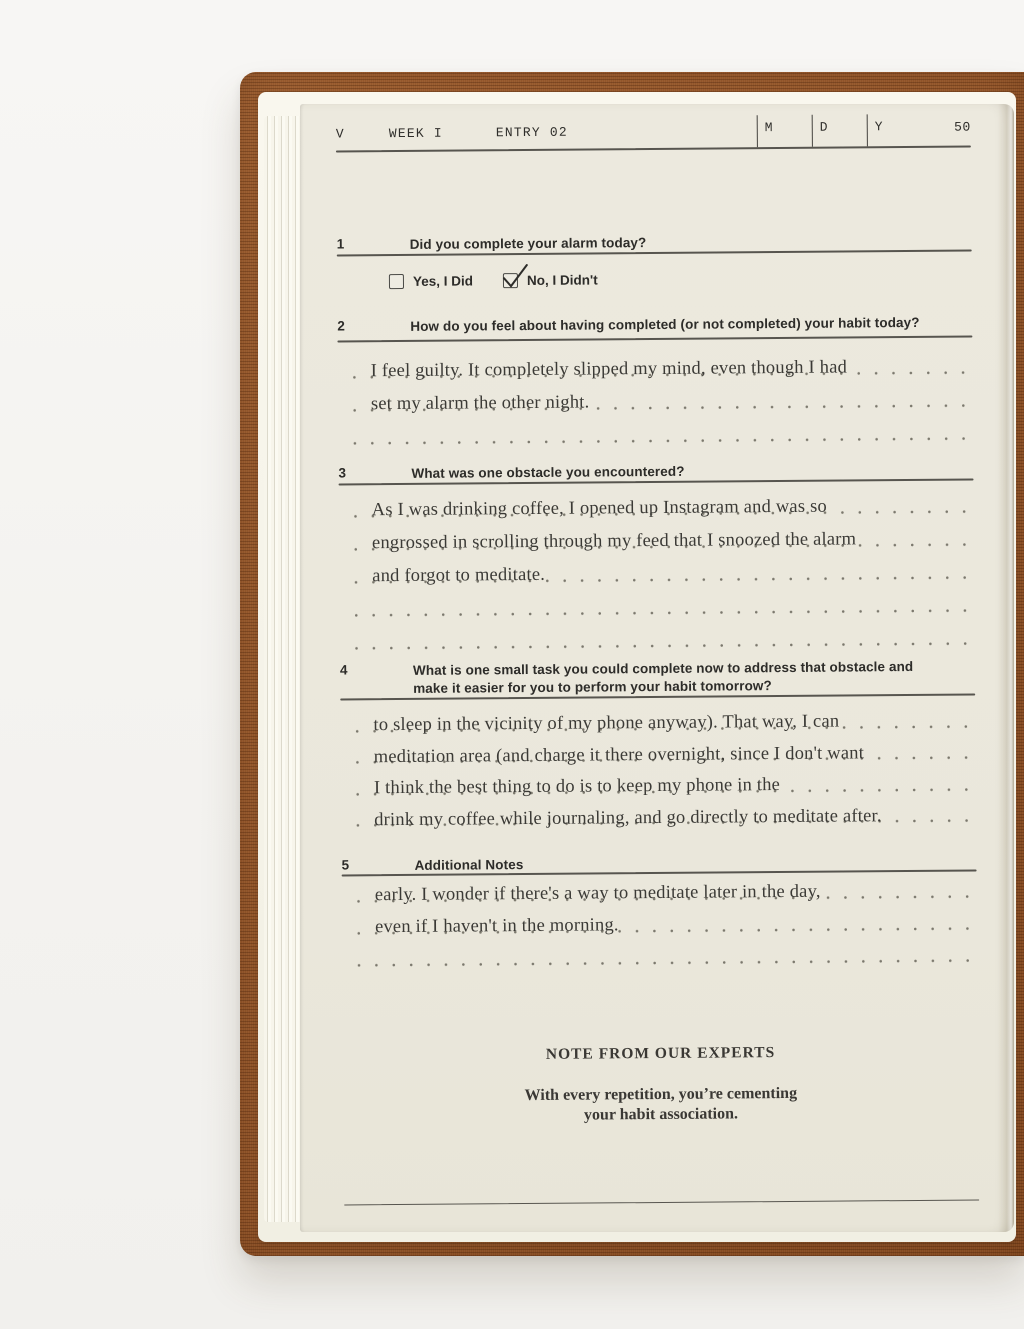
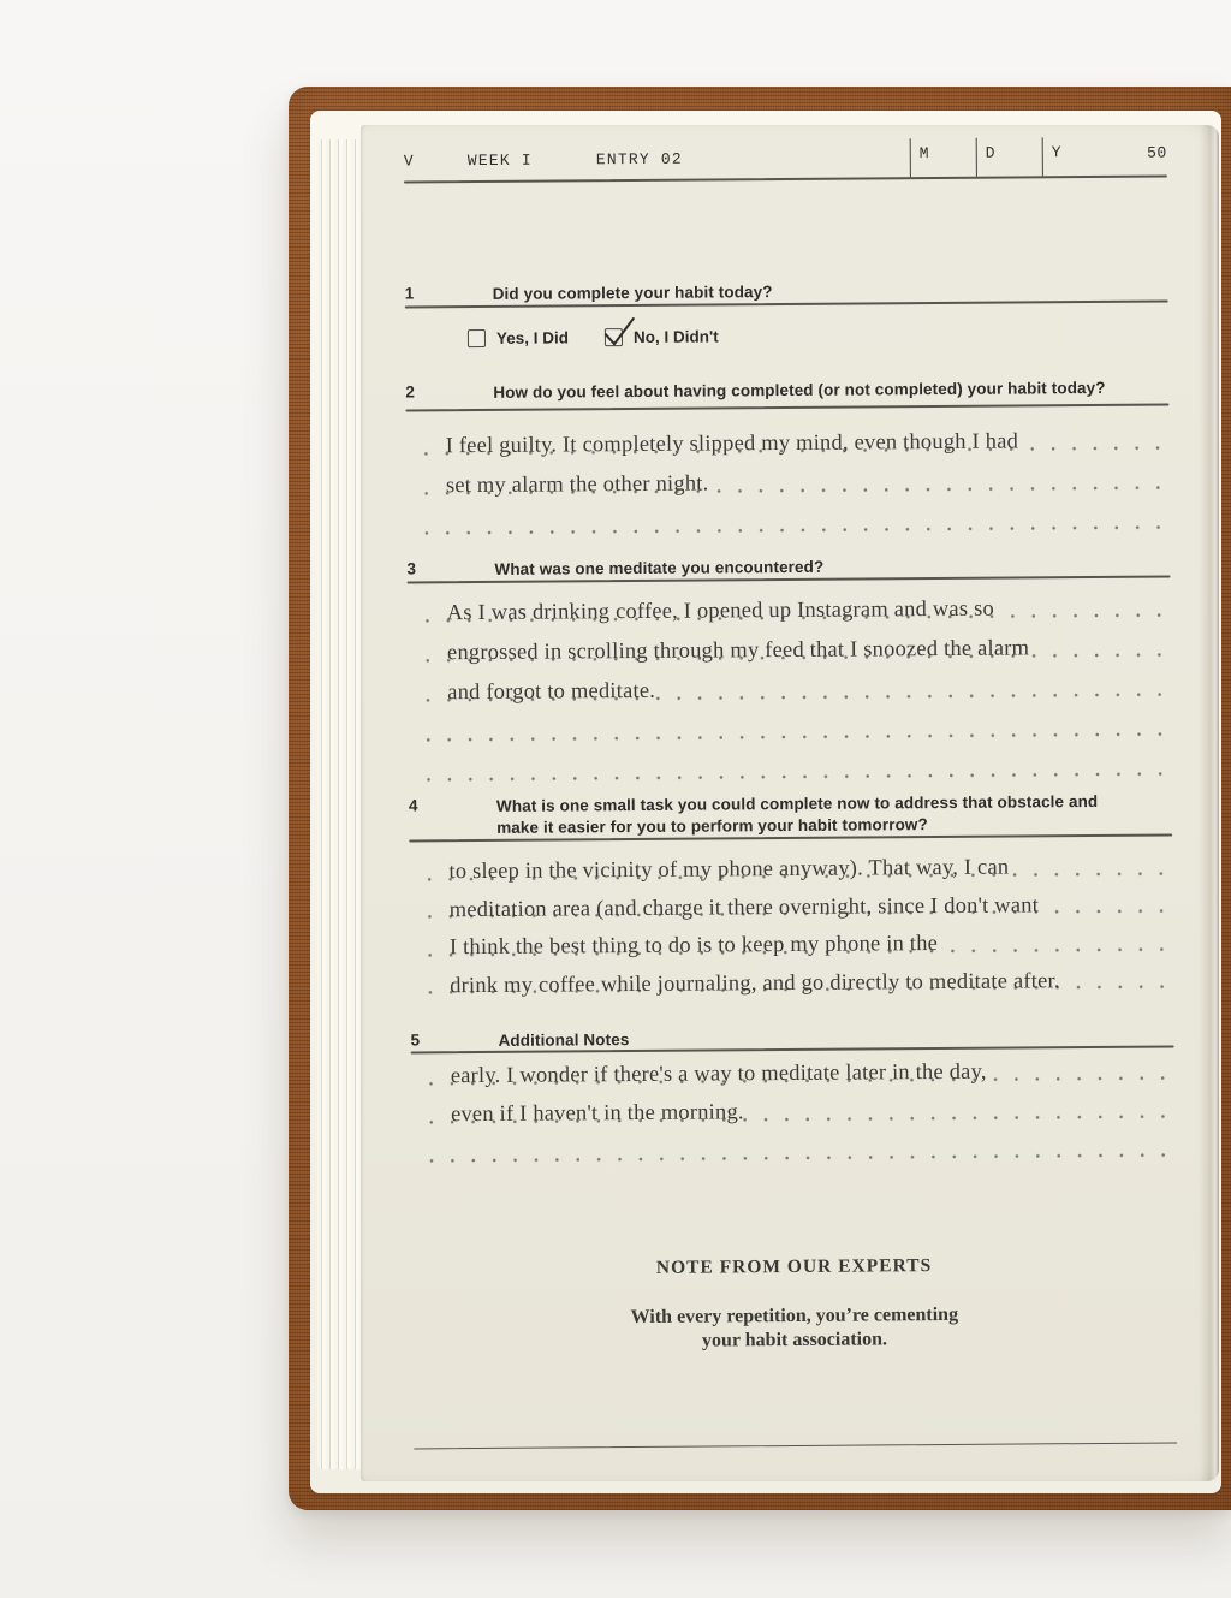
  V
  WEEK I
  ENTRY 02
  M
  D
  Y
  50
  1
- Did you complete your alarm today?
+ Did you complete your habit today?
  Yes, I Did
  No, I Didn't
  2
  How do you feel about having completed (or not completed) your habit today?
  I feel guilty. It completely slipped my mind, even though I had
  set my alarm the other night.
  3
- What was one obstacle you encountered?
+ What was one meditate you encountered?
  As I was drinking coffee, I opened up Instagram and was so
  engrossed in scrolling through my feed that I snoozed the alarm
  and forgot to meditate.
  4
  What is one small task you could complete now to address that obstacle and make it easier for you to perform your habit tomorrow?
  to sleep in the vicinity of my phone anyway). That way, I can
  meditation area (and charge it there overnight, since I don't want
  I think the best thing to do is to keep my phone in the
  drink my coffee while journaling, and go directly to meditate after.
  5
  Additional Notes
  early. I wonder if there's a way to meditate later in the day,
  even if I haven't in the morning.
  NOTE FROM OUR EXPERTS
  With every repetition, you’re cementing
  your habit association.
